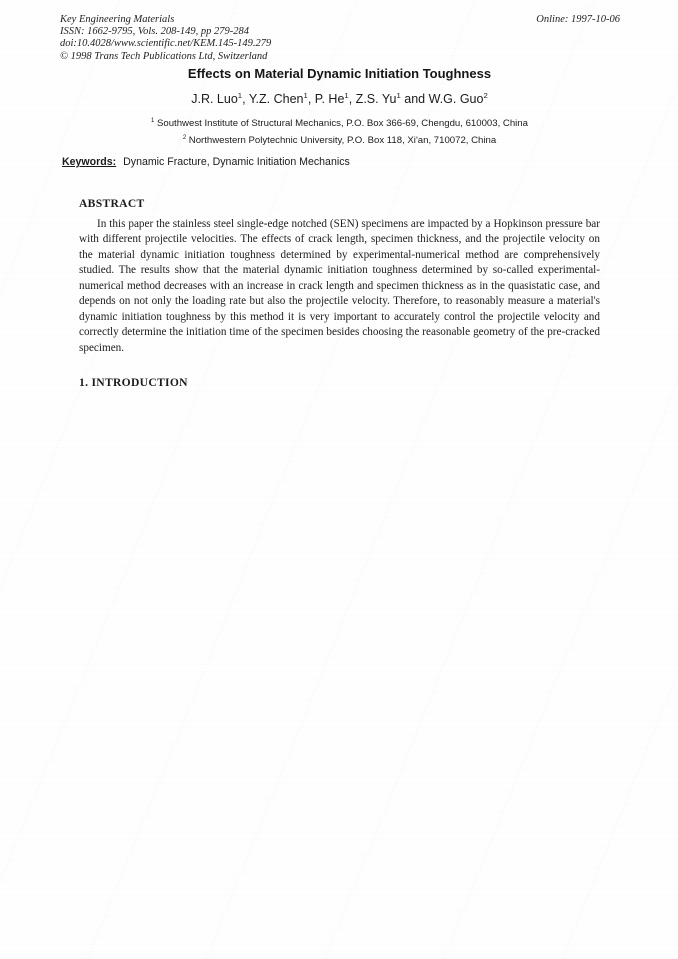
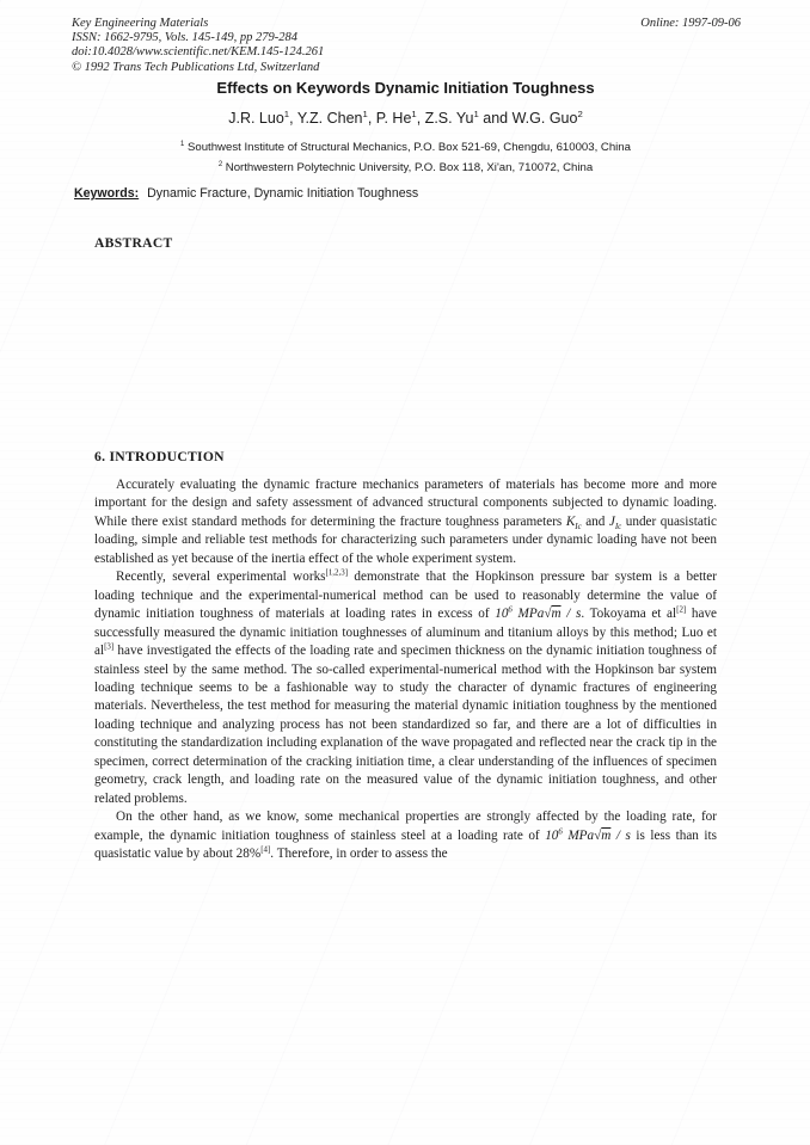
  Key Engineering Materials
- ISSN: 1662-9795, Vols. 208-149, pp 279-284
+ ISSN: 1662-9795, Vols. 145-149, pp 279-284
- doi:10.4028/www.scientific.net/KEM.145-149.279
+ doi:10.4028/www.scientific.net/KEM.145-124.261
- © 1998 Trans Tech Publications Ltd, Switzerland
+ © 1992 Trans Tech Publications Ltd, Switzerland
- Online: 1997-10-06
+ Online: 1997-09-06
- Effects on Material Dynamic Initiation Toughness
+ Effects on Keywords Dynamic Initiation Toughness
  J.R. Luo1, Y.Z. Chen1, P. He1, Z.S. Yu1 and W.G. Guo2
- Southwest Institute of Structural Mechanics, P.O. Box 366-69, Chengdu, 610003, China
+ Southwest Institute of Structural Mechanics, P.O. Box 521-69, Chengdu, 610003, China
  Northwestern Polytechnic University, P.O. Box 118, Xi'an, 710072, China
- Keywords: Dynamic Fracture, Dynamic Initiation Mechanics
+ Keywords: Dynamic Fracture, Dynamic Initiation Toughness
  ABSTRACT
- In this paper the stainless steel single-edge notched (SEN) specimens are impacted by a Hopkinson pressure bar with different projectile velocities. The effects of crack length, specimen thickness, and the projectile velocity on the material dynamic initiation toughness determined by experimental-numerical method are comprehensively studied. The results show that the material dynamic initiation toughness determined by so-called experimental-numerical method decreases with an increase in crack length and specimen thickness as in the quasistatic case, and depends on not only the loading rate but also the projectile velocity. Therefore, to reasonably measure a material's dynamic initiation toughness by this method it is very important to accurately control the projectile velocity and correctly determine the initiation time of the specimen besides choosing the reasonable geometry of the pre-cracked specimen.
- 1. INTRODUCTION
+ 6. INTRODUCTION
+ Accurately evaluating the dynamic fracture mechanics parameters of materials has become more and more important for the design and safety assessment of advanced structural components subjected to dynamic loading. While there exist standard methods for determining the fracture toughness parameters KIc and JIc under quasistatic loading, simple and reliable test methods for characterizing such parameters under dynamic loading have not been established as yet because of the inertia effect of the whole experiment system.
+ Recently, several experimental works[1,2,3] demonstrate that the Hopkinson pressure bar system is a better loading technique and the experimental-numerical method can be used to reasonably determine the value of dynamic initiation toughness of materials at loading rates in excess of 106 MPa√m / s. Tokoyama et al[2] have successfully measured the dynamic initiation toughnesses of aluminum and titanium alloys by this method; Luo et al[3] have investigated the effects of the loading rate and specimen thickness on the dynamic initiation toughness of stainless steel by the same method. The so-called experimental-numerical method with the Hopkinson bar system loading technique seems to be a fashionable way to study the character of dynamic fractures of engineering materials. Nevertheless, the test method for measuring the material dynamic initiation toughness by the mentioned loading technique and analyzing process has not been standardized so far, and there are a lot of difficulties in constituting the standardization including explanation of the wave propagated and reflected near the crack tip in the specimen, correct determination of the cracking initiation time, a clear understanding of the influences of specimen geometry, crack length, and loading rate on the measured value of the dynamic initiation toughness, and other related problems.
+ On the other hand, as we know, some mechanical properties are strongly affected by the loading rate, for example, the dynamic initiation toughness of stainless steel at a loading rate of 106 MPa√m / s is less than its quasistatic value by about 28%[4]. Therefore, in order to assess the
